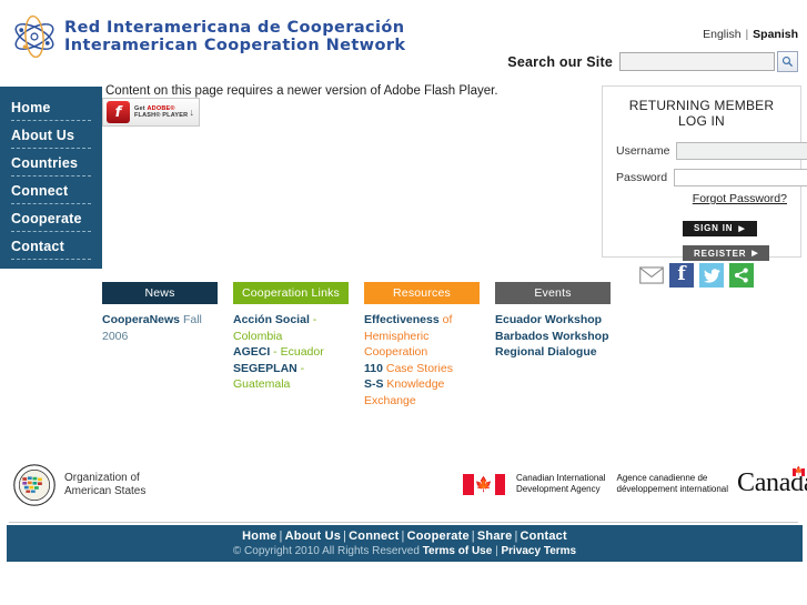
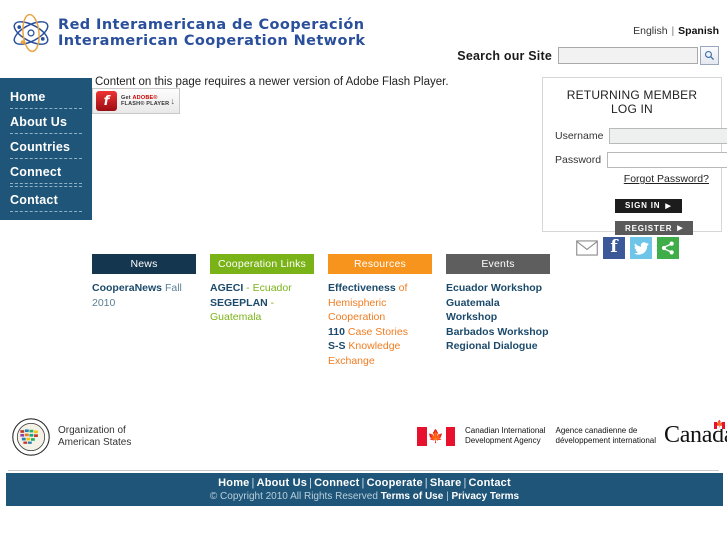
  Red Interamericana de Cooperación
  Interamerican Cooperation Network
  English | Spanish
  Search our Site
  Home
  About Us
  Countries
  Connect
- Cooperate
  Contact
  Content on this page requires a newer version of Adobe Flash Player.
  f
  ↓
  RETURNING MEMBER LOG IN
  Username
  Password
  Forgot Password?
  SIGN IN
  REGISTER
  f
  News
- CooperaNews Fall 2006
+ CooperaNews Fall 2010
  Cooperation Links
- Acción Social - Colombia
  AGECI - Ecuador
  SEGEPLAN - Guatemala
  Resources
  Effectiveness of Hemispheric Cooperation
  110 Case Stories
  S-S Knowledge Exchange
  Events
  Ecuador Workshop
+ Guatemala Workshop
  Barbados Workshop
  Regional Dialogue
  Organization of
  American States
  🍁
  Canadian International
  Development Agency
  Agence canadienne de
  développement international
  Canad
  Home | About Us | Connect | Cooperate | Share | Contact
  © Copyright 2010 All Rights Reserved Terms of Use | Privacy Terms
